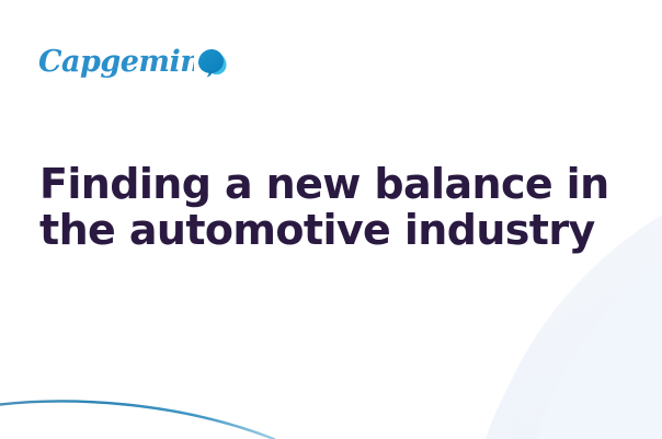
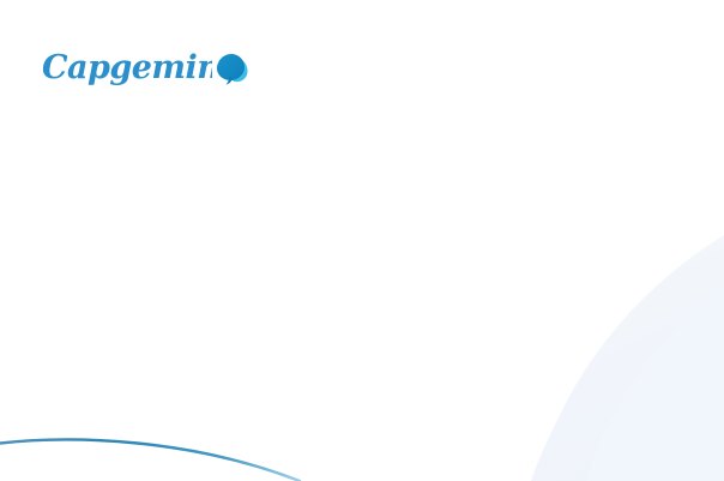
  Capgemin
- Finding a new balance in
- the automotive industry
